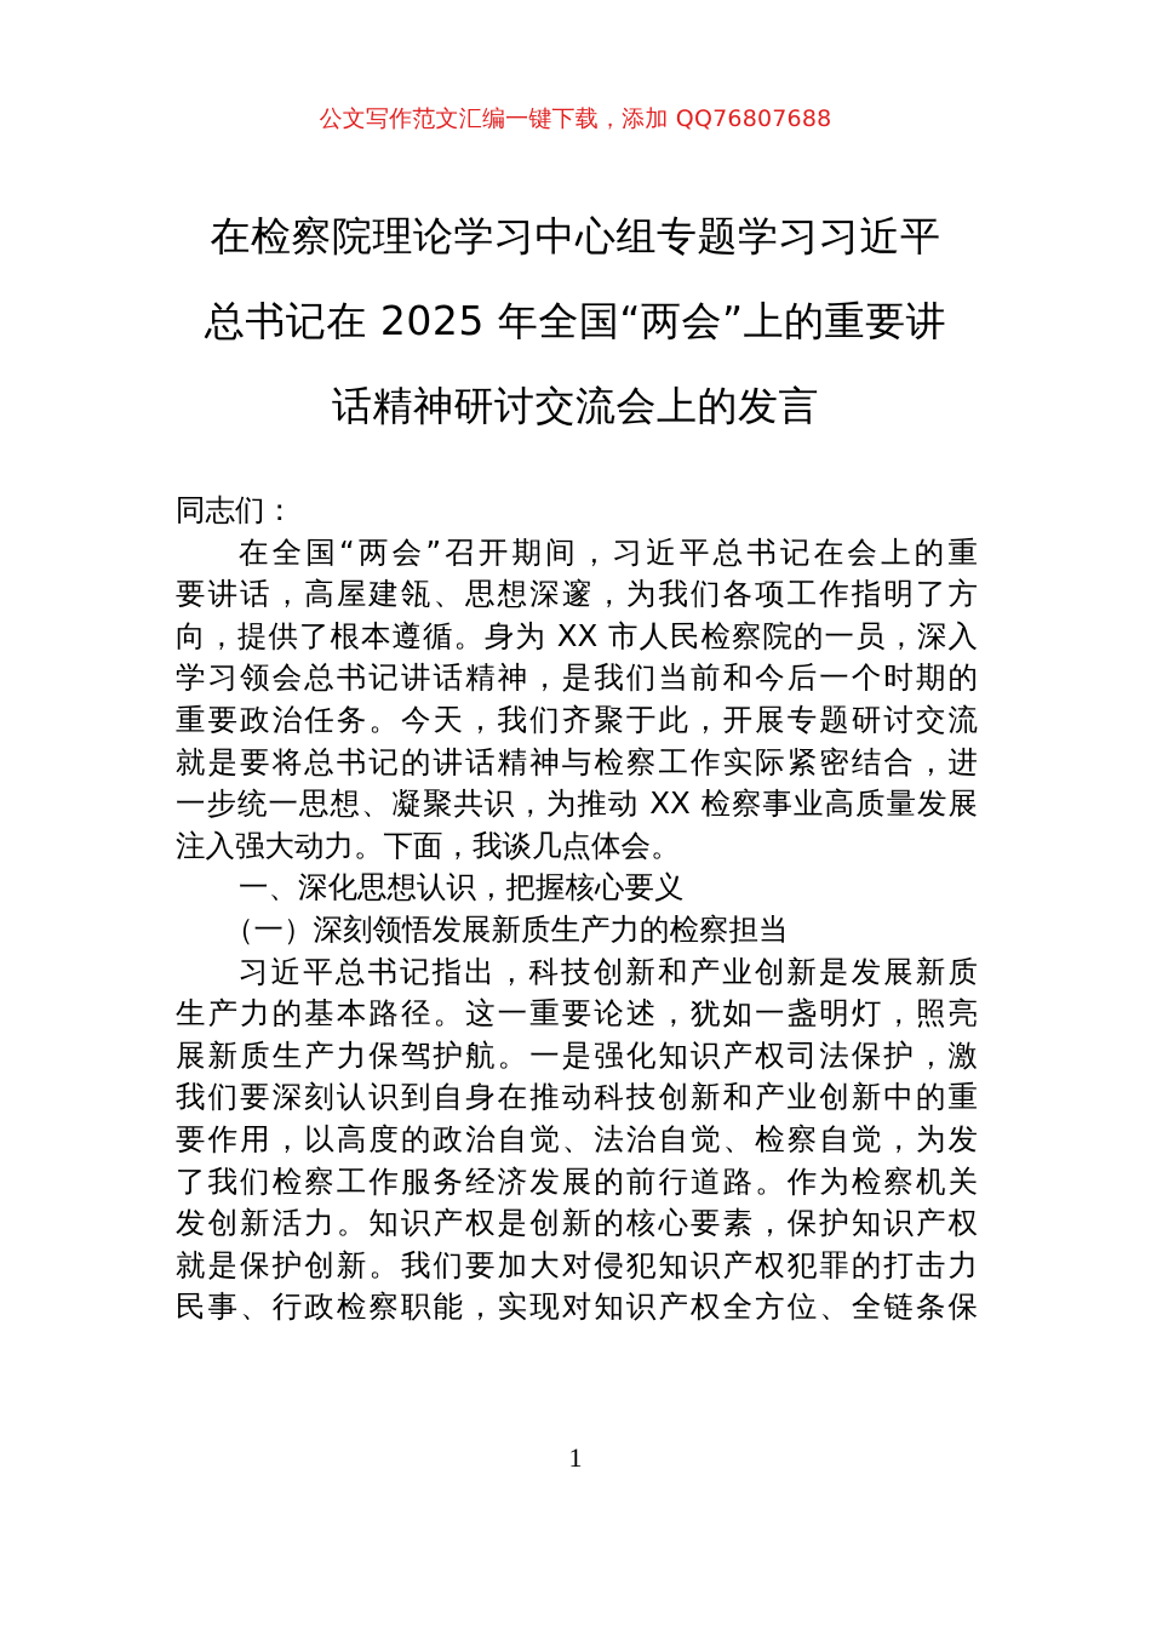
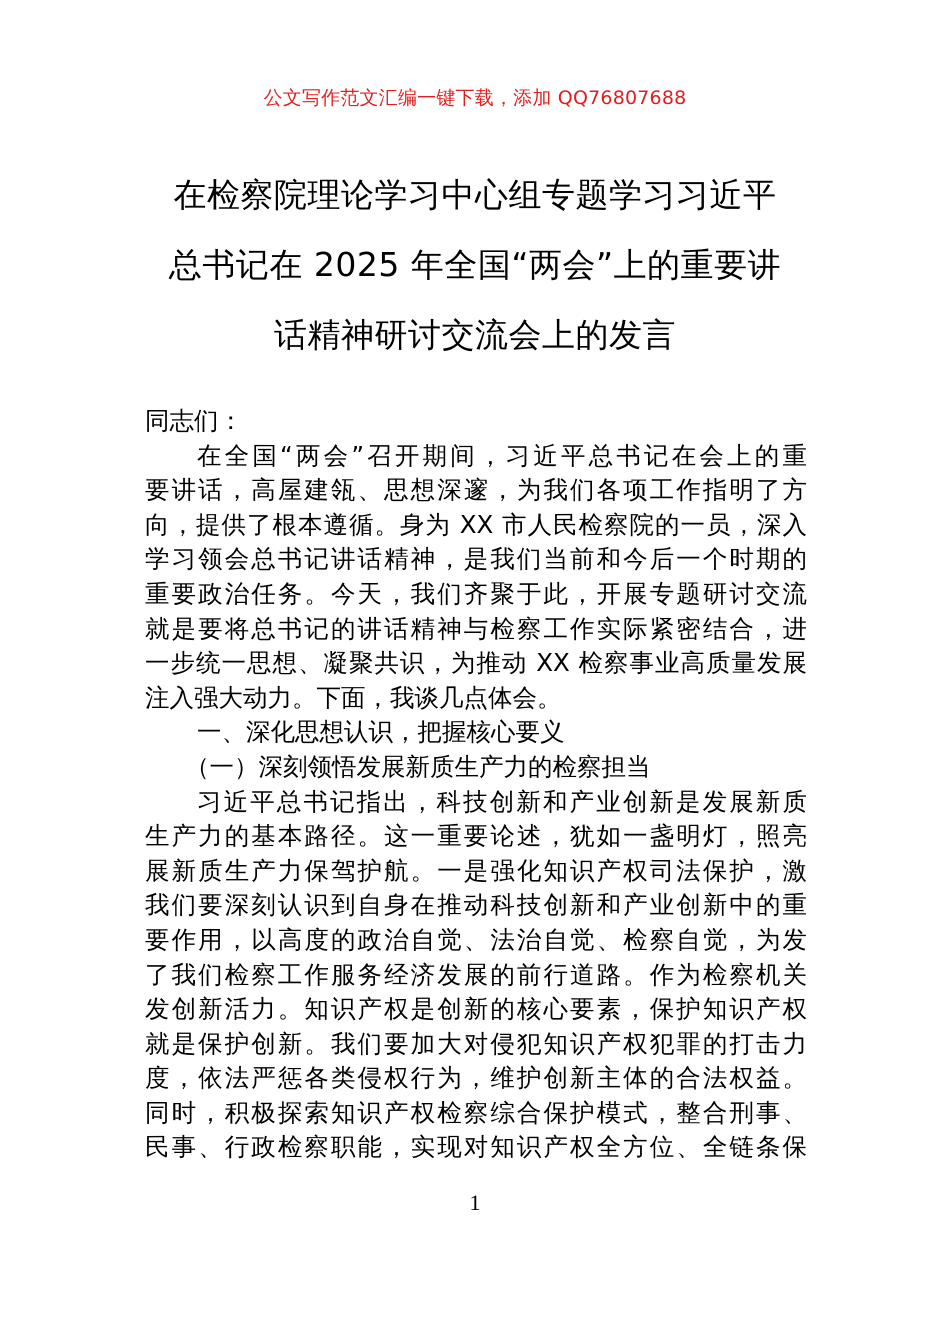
  公文写作范文汇编一键下载，添加 QQ76807688
  在检察院理论学习中心组专题学习习近平
  总书记在 2025 年全国“两会”上的重要讲
  话精神研讨交流会上的发言
  同志们：
  在全国“两会”召开期间，习近平总书记在会上的重
  要讲话，高屋建瓴、思想深邃，为我们各项工作指明了方
  向，提供了根本遵循。身为 XX 市人民检察院的一员，深入
  学习领会总书记讲话精神，是我们当前和今后一个时期的
  重要政治任务。今天，我们齐聚于此，开展专题研讨交流
  就是要将总书记的讲话精神与检察工作实际紧密结合，进
  一步统一思想、凝聚共识，为推动 XX 检察事业高质量发展
  注入强大动力。下面，我谈几点体会。
  一、深化思想认识，把握核心要义
  （一）深刻领悟发展新质生产力的检察担当
  习近平总书记指出，科技创新和产业创新是发展新质
  生产力的基本路径。这一重要论述，犹如一盏明灯，照亮
  展新质生产力保驾护航。一是强化知识产权司法保护，激
  我们要深刻认识到自身在推动科技创新和产业创新中的重
  要作用，以高度的政治自觉、法治自觉、检察自觉，为发
  了我们检察工作服务经济发展的前行道路。作为检察机关
  发创新活力。知识产权是创新的核心要素，保护知识产权
  就是保护创新。我们要加大对侵犯知识产权犯罪的打击力
+ 度，依法严惩各类侵权行为，维护创新主体的合法权益。
+ 同时，积极探索知识产权检察综合保护模式，整合刑事、
  民事、行政检察职能，实现对知识产权全方位、全链条保
  1
